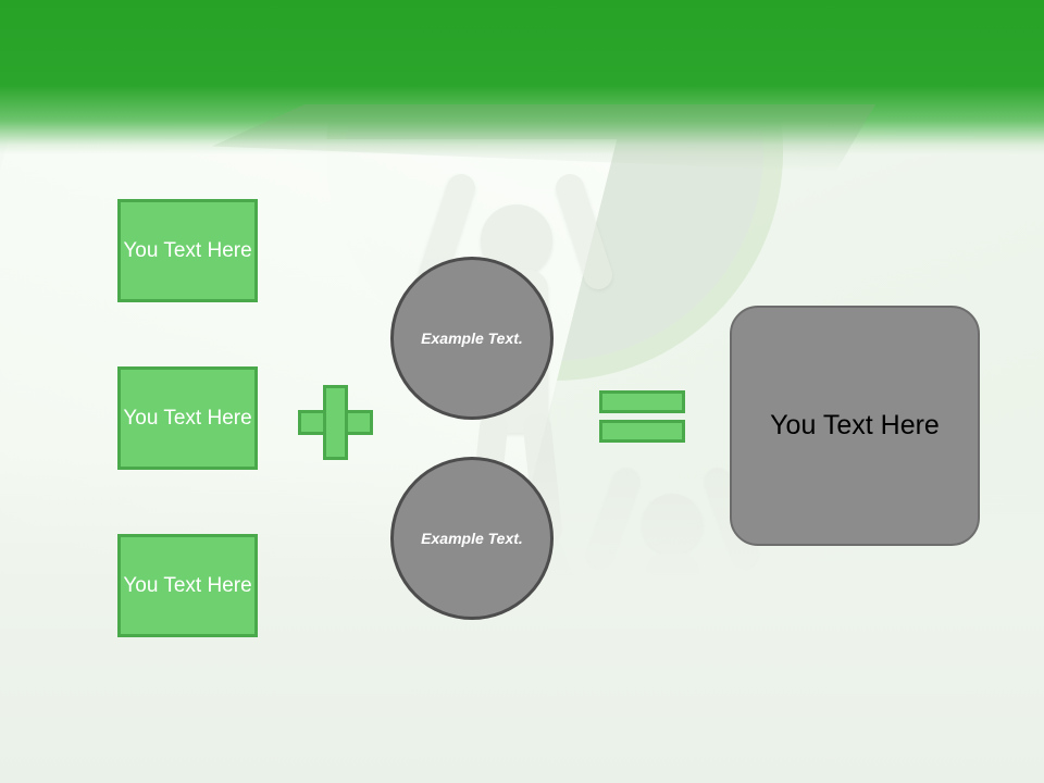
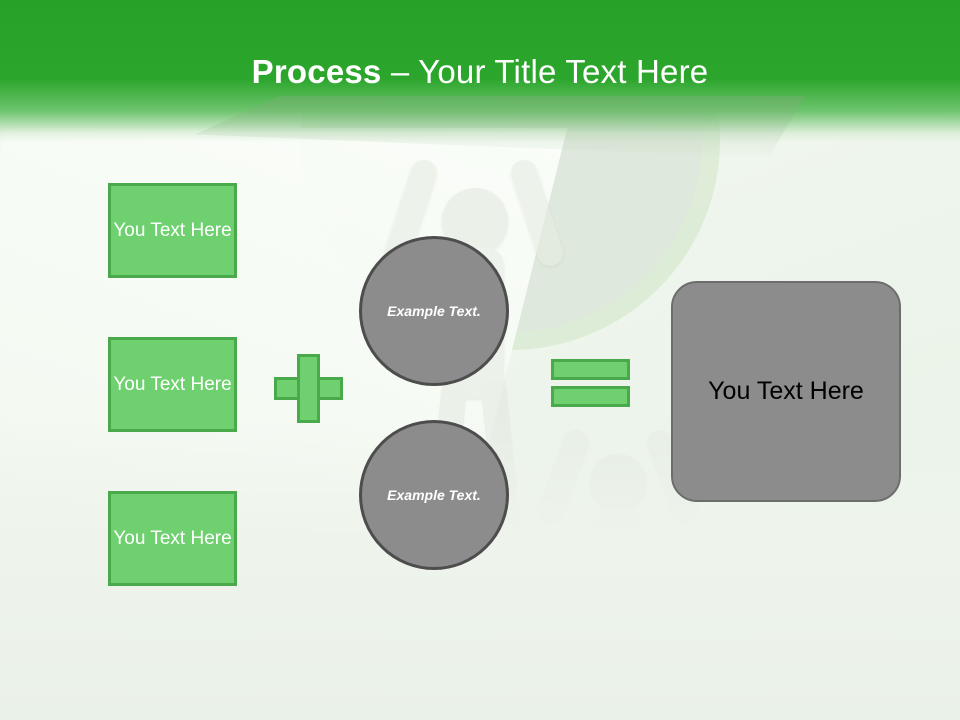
+ Process – Your Title Text Here
  You Text Here
  You Text Here
  You Text Here
  Example Text.
  Example Text.
  You Text Here
